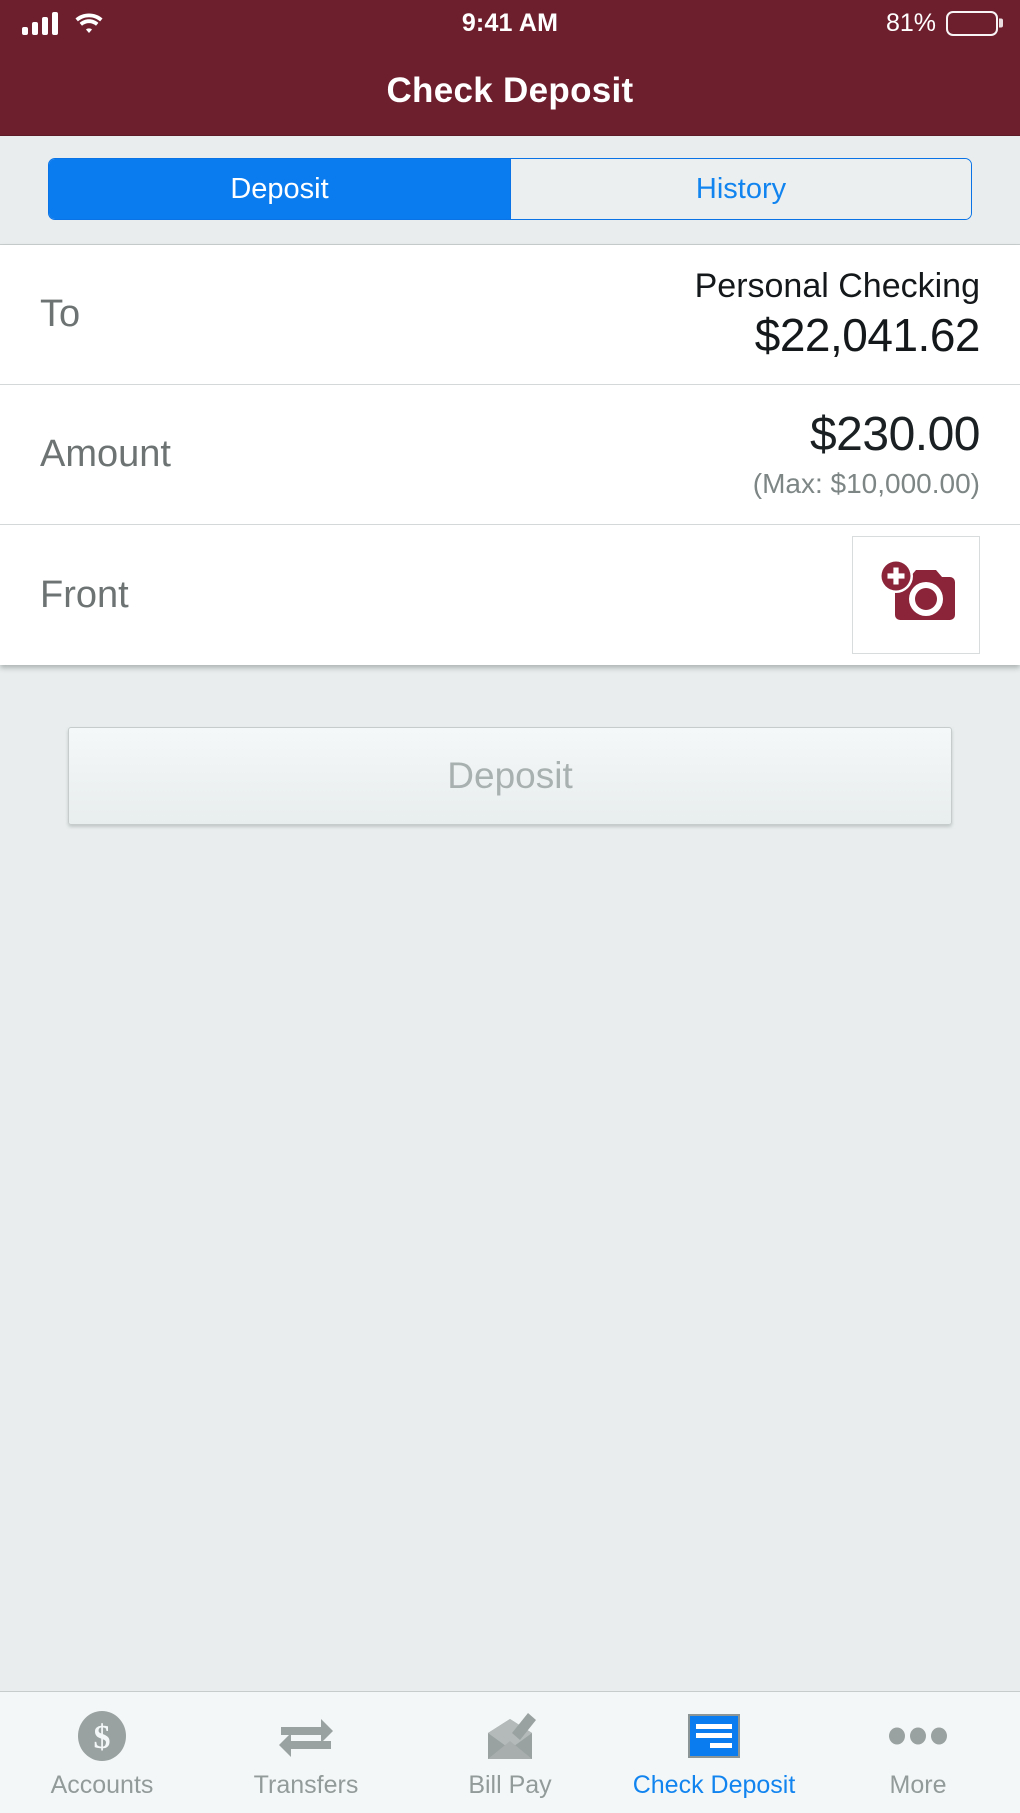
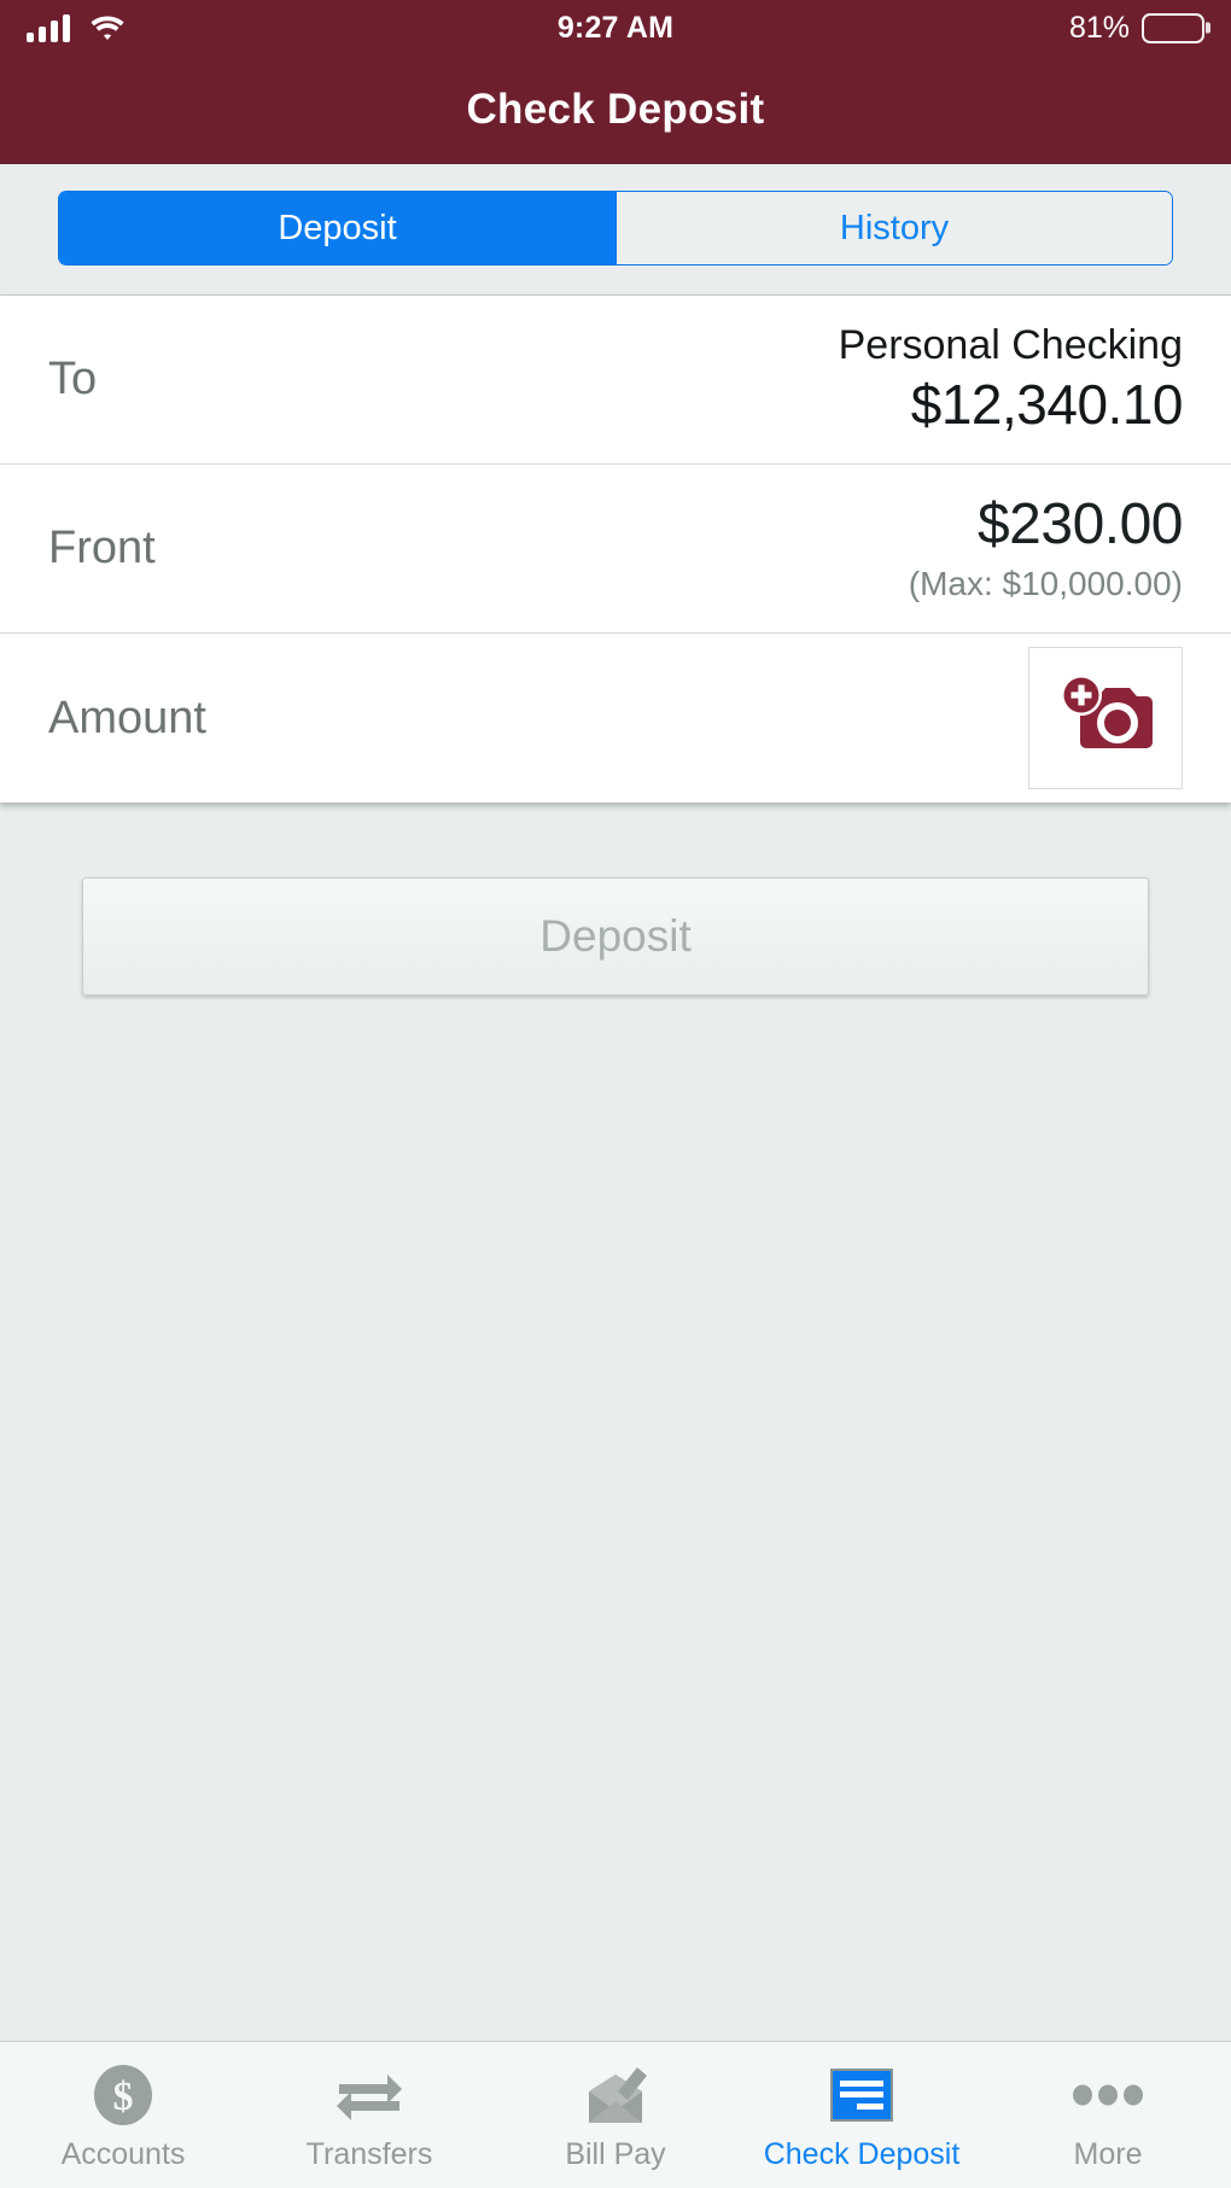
- 9:41 AM
+ 9:27 AM
  81%
  Check Deposit
  Deposit
  History
  To
  Personal Checking
- $22,041.62
+ $12,340.10
- Amount
+ Front
  $230.00
  (Max: $10,000.00)
- Front
+ Amount
  Deposit
  $
  Accounts
  Transfers
  Bill Pay
  Check Deposit
  More
